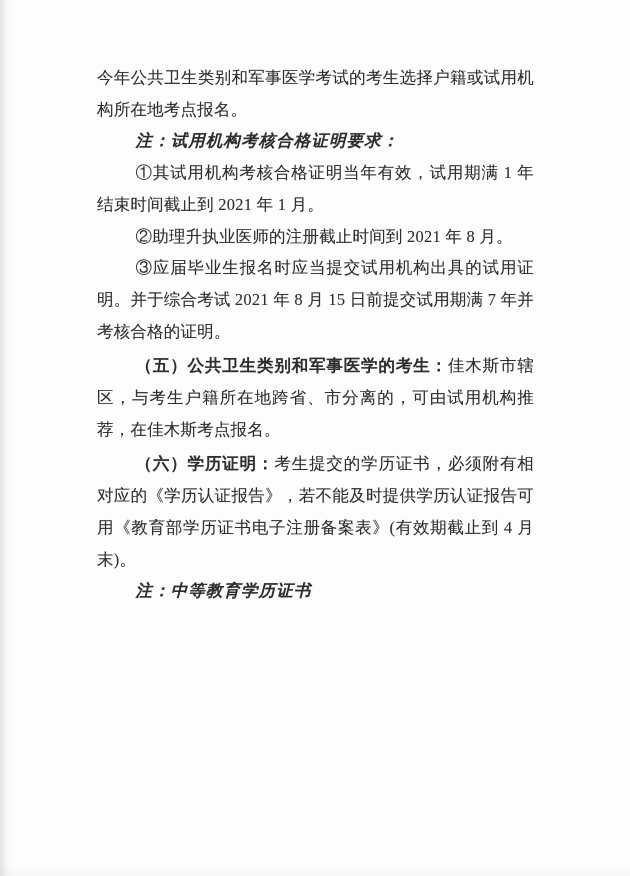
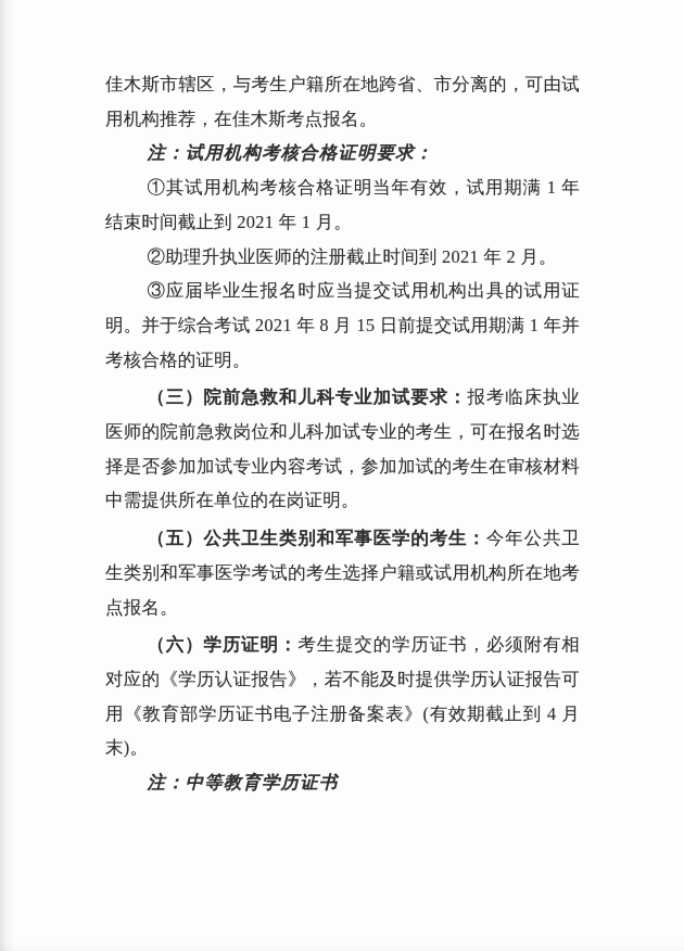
- 今年公共卫生类别和军事医学考试的考生选择户籍或试用机构所在地考点报名。
+ 佳木斯市辖区，与考生户籍所在地跨省、市分离的，可由试用机构推荐，在佳木斯考点报名。
  注：试用机构考核合格证明要求：
  ①其试用机构考核合格证明当年有效，试用期满 1 年结束时间截止到 2021 年 1 月。
- ②助理升执业医师的注册截止时间到 2021 年 8 月。
+ ②助理升执业医师的注册截止时间到 2021 年 2 月。
- ③应届毕业生报名时应当提交试用机构出具的试用证明。并于综合考试 2021 年 8 月 15 日前提交试用期满 7 年并考核合格的证明。
+ ③应届毕业生报名时应当提交试用机构出具的试用证明。并于综合考试 2021 年 8 月 15 日前提交试用期满 1 年并考核合格的证明。
+ （三）院前急救和儿科专业加试要求：报考临床执业医师的院前急救岗位和儿科加试专业的考生，可在报名时选择是否参加加试专业内容考试，参加加试的考生在审核材料中需提供所在单位的在岗证明。
- （五）公共卫生类别和军事医学的考生：佳木斯市辖区，与考生户籍所在地跨省、市分离的，可由试用机构推荐，在佳木斯考点报名。
+ （五）公共卫生类别和军事医学的考生：今年公共卫生类别和军事医学考试的考生选择户籍或试用机构所在地考点报名。
  （六）学历证明：考生提交的学历证书，必须附有相对应的《学历认证报告》，若不能及时提供学历认证报告可用《教育部学历证书电子注册备案表》(有效期截止到 4 月末)。
  注：中等教育学历证书
